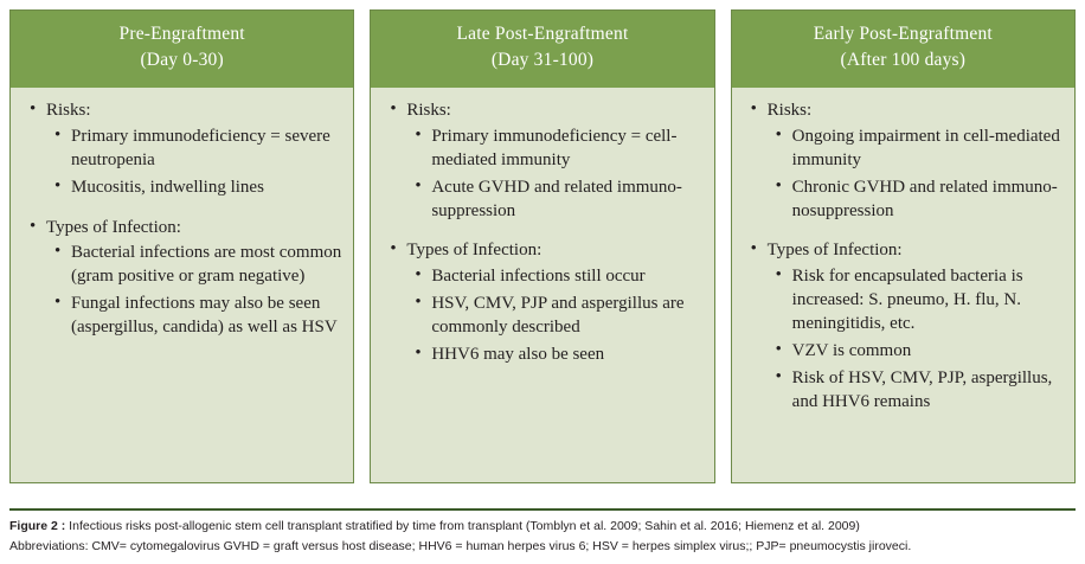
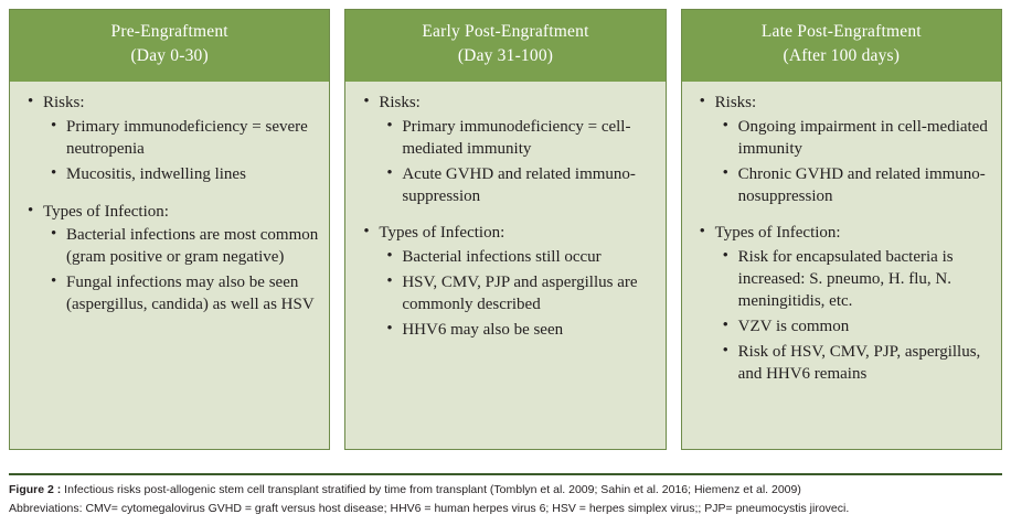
  Pre-Engraftment
  (Day 0-30)
  Risks:
  Primary immunodeficiency = severe neutropenia
  Mucositis, indwelling lines
  Types of Infection:
  Bacterial infections are most common (gram positive or gram negative)
  Fungal infections may also be seen (aspergillus, candida) as well as HSV
- Late Post-Engraftment
+ Early Post-Engraftment
  (Day 31-100)
  Risks:
  Primary immunodeficiency = cell-mediated immunity
  Acute GVHD and related immuno-suppression
  Types of Infection:
  Bacterial infections still occur
  HSV, CMV, PJP and aspergillus are commonly described
  HHV6 may also be seen
- Early Post-Engraftment
+ Late Post-Engraftment
  (After 100 days)
  Risks:
  Ongoing impairment in cell-mediated immunity
  Chronic GVHD and related immuno-nosuppression
  Types of Infection:
  Risk for encapsulated bacteria is increased: S. pneumo, H. flu, N. meningitidis, etc.
  VZV is common
  Risk of HSV, CMV, PJP, aspergillus, and HHV6 remains
  Figure 2 : Infectious risks post-allogenic stem cell transplant stratified by time from transplant (Tomblyn et al. 2009; Sahin et al. 2016; Hiemenz et al. 2009)
  Abbreviations: CMV= cytomegalovirus GVHD = graft versus host disease; HHV6 = human herpes virus 6; HSV = herpes simplex virus;; PJP= pneumocystis jiroveci.
